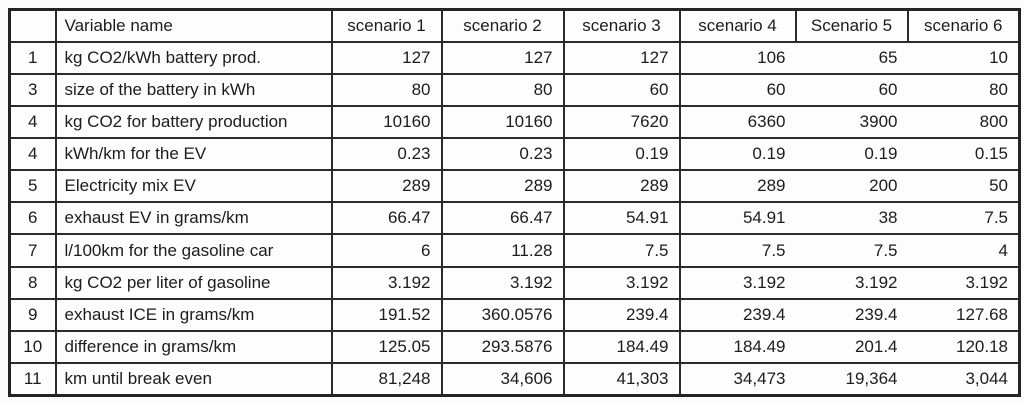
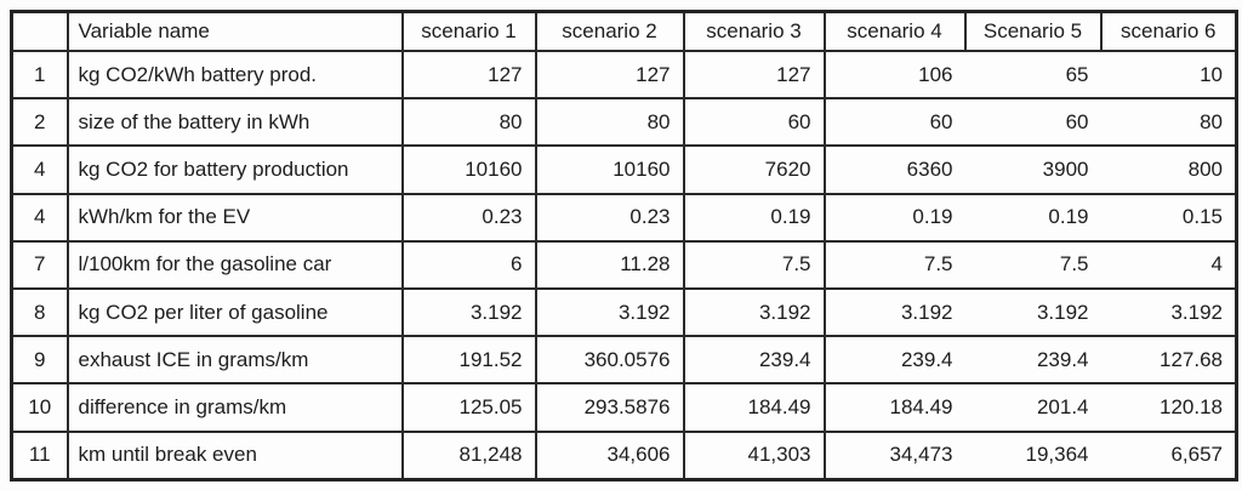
  	Variable name	scenario 1	scenario 2	scenario 3	scenario 4	Scenario 5	scenario 6
  1	kg CO2/kWh battery prod.	127	127	127	106	65	10
- 3	size of the battery in kWh	80	80	60	60	60	80
+ 2	size of the battery in kWh	80	80	60	60	60	80
  4	kg CO2 for battery production	10160	10160	7620	6360	3900	800
  4	kWh/km for the EV	0.23	0.23	0.19	0.19	0.19	0.15
- 5	Electricity mix EV	289	289	289	289	200	50
- 6	exhaust EV in grams/km	66.47	66.47	54.91	54.91	38	7.5
  7	l/100km for the gasoline car	6	11.28	7.5	7.5	7.5	4
  8	kg CO2 per liter of gasoline	3.192	3.192	3.192	3.192	3.192	3.192
  9	exhaust ICE in grams/km	191.52	360.0576	239.4	239.4	239.4	127.68
  10	difference in grams/km	125.05	293.5876	184.49	184.49	201.4	120.18
- 11	km until break even	81,248	34,606	41,303	34,473	19,364	3,044
+ 11	km until break even	81,248	34,606	41,303	34,473	19,364	6,657
